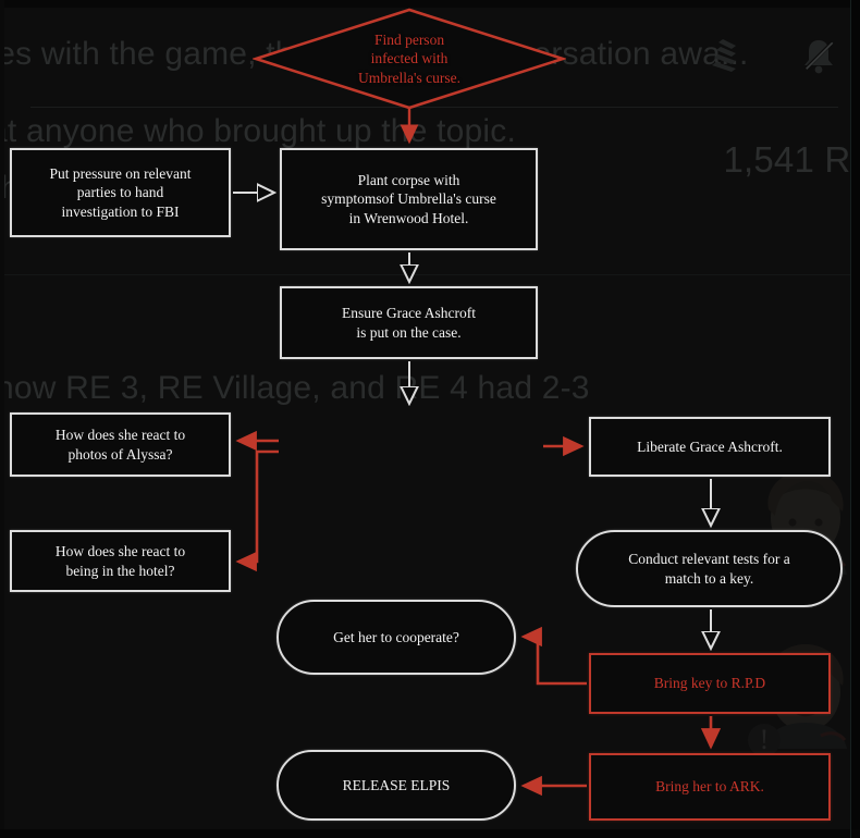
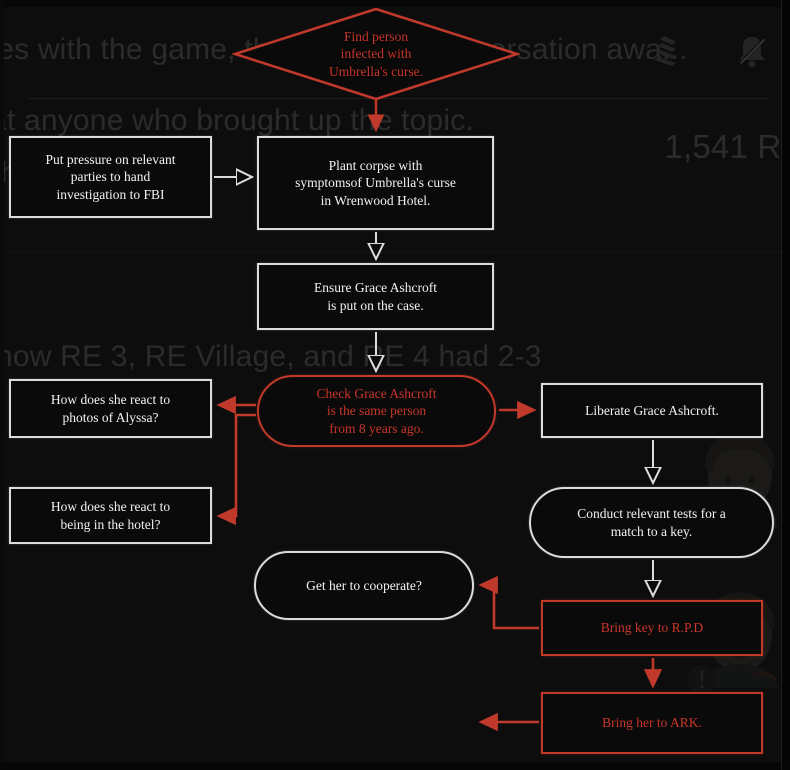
  t anyone who brought up the topic.
  how RE 3, RE Village, and RE 4 had 2-3
  1,541 R
  !
  Find person
  infected with
  Umbrella's curse.
  Put pressure on relevant
  parties to hand
  investigation to FBI
  Plant corpse with
  symptomsof Umbrella's curse
  in Wrenwood Hotel.
  Ensure Grace Ashcroft
  is put on the case.
+ Check Grace Ashcroft
+ is the same person
+ from 8 years ago.
  How does she react to
  photos of Alyssa?
  How does she react to
  being in the hotel?
  Liberate Grace Ashcroft.
  Conduct relevant tests for a
  match to a key.
  Get her to cooperate?
  Bring key to R.P.D
- RELEASE ELPIS
  Bring her to ARK.
